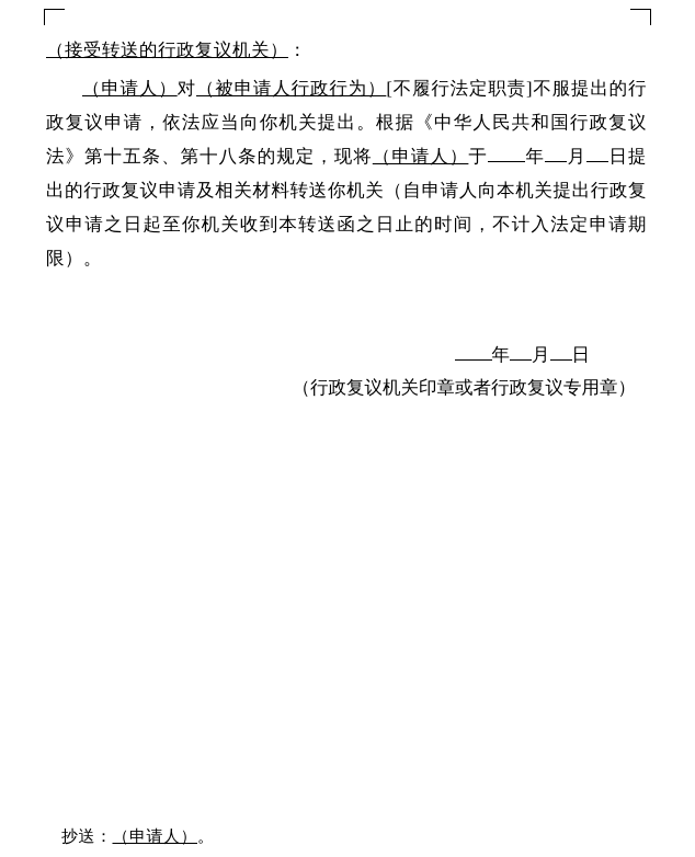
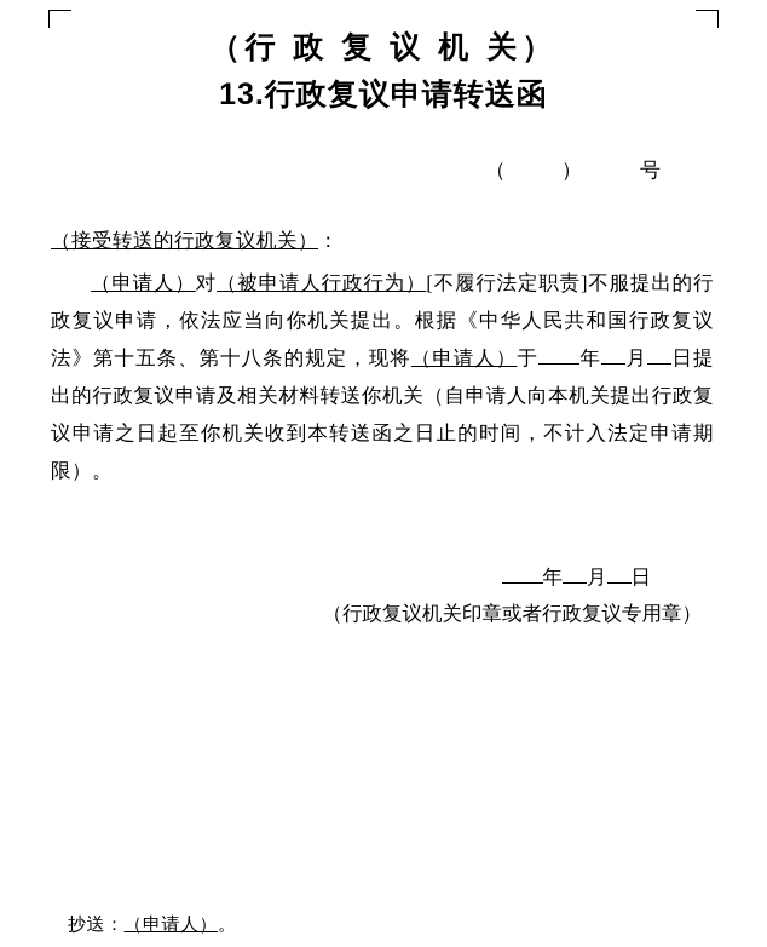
+ （行 政 复 议 机 关）
+ 13.行政复议申请转送函
+ （ ） 号
  （接受转送的行政复议机关）：
  （申请人）对（被申请人行政行为）[不履行法定职责]不服提出的行政复议申请，依法应当向你机关提出。根据《中华人民共和国行政复议法》第十五条、第十八条的规定，现将（申请人）于 年 月 日提出的行政复议申请及相关材料转送你机关（自申请人向本机关提出行政复议申请之日起至你机关收到本转送函之日止的时间，不计入法定申请期限）。
  年 月 日
  （行政复议机关印章或者行政复议专用章）
  抄送：（申请人）。
